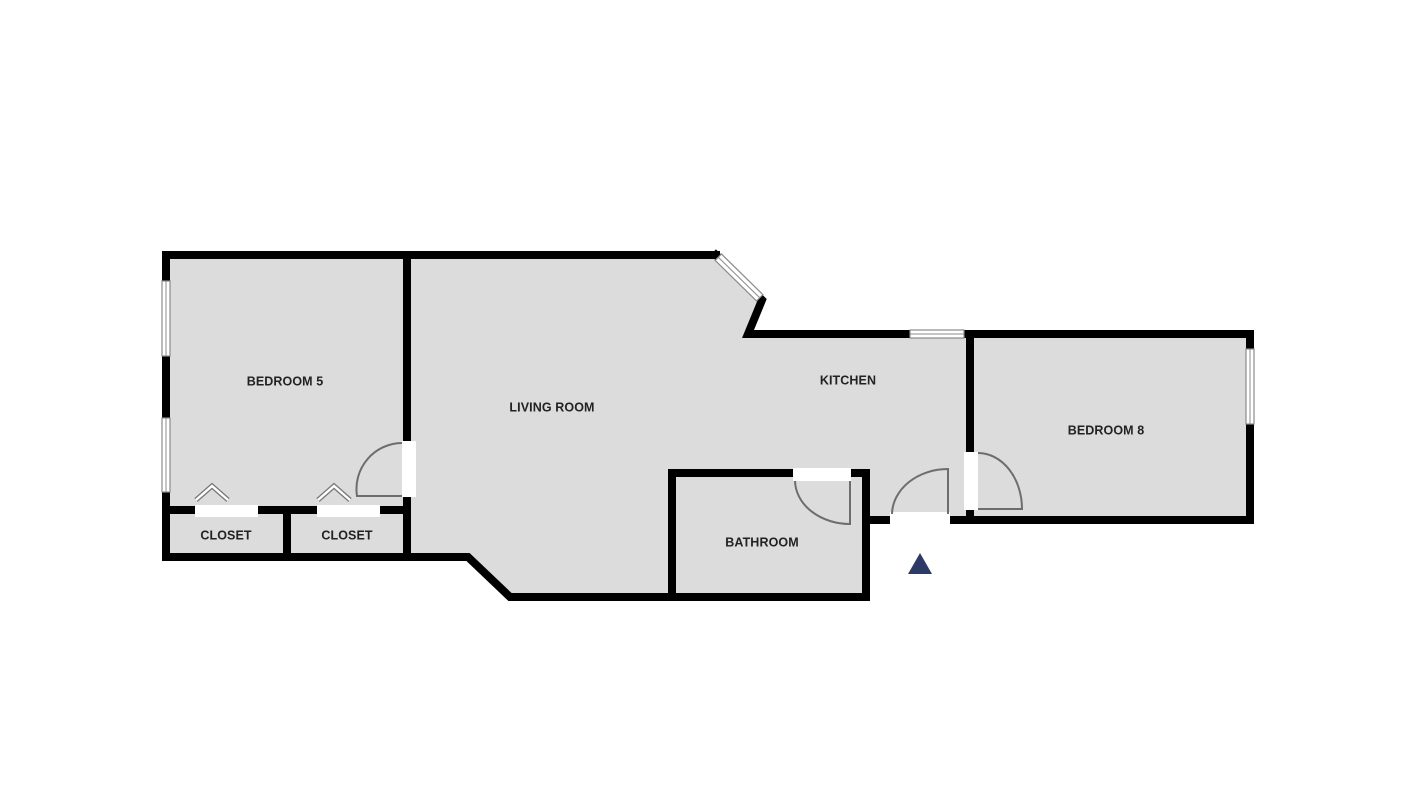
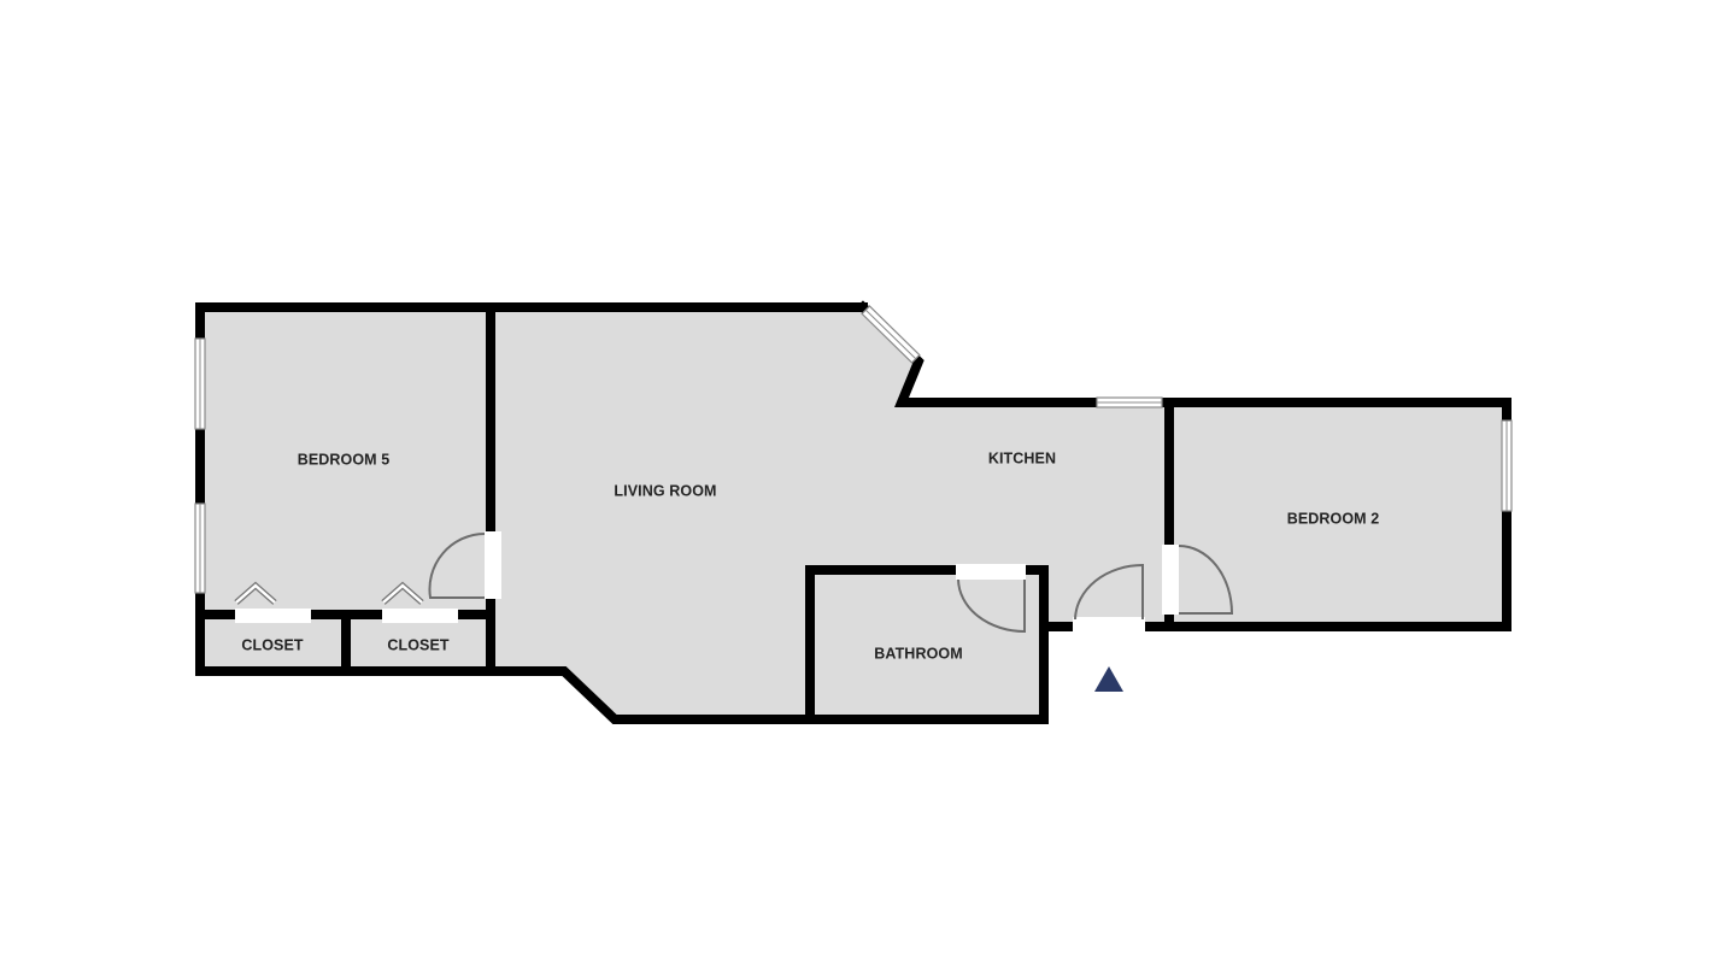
  BEDROOM 5
  LIVING ROOM
  KITCHEN
- BEDROOM 8
+ BEDROOM 2
  BATHROOM
  CLOSET
  CLOSET
